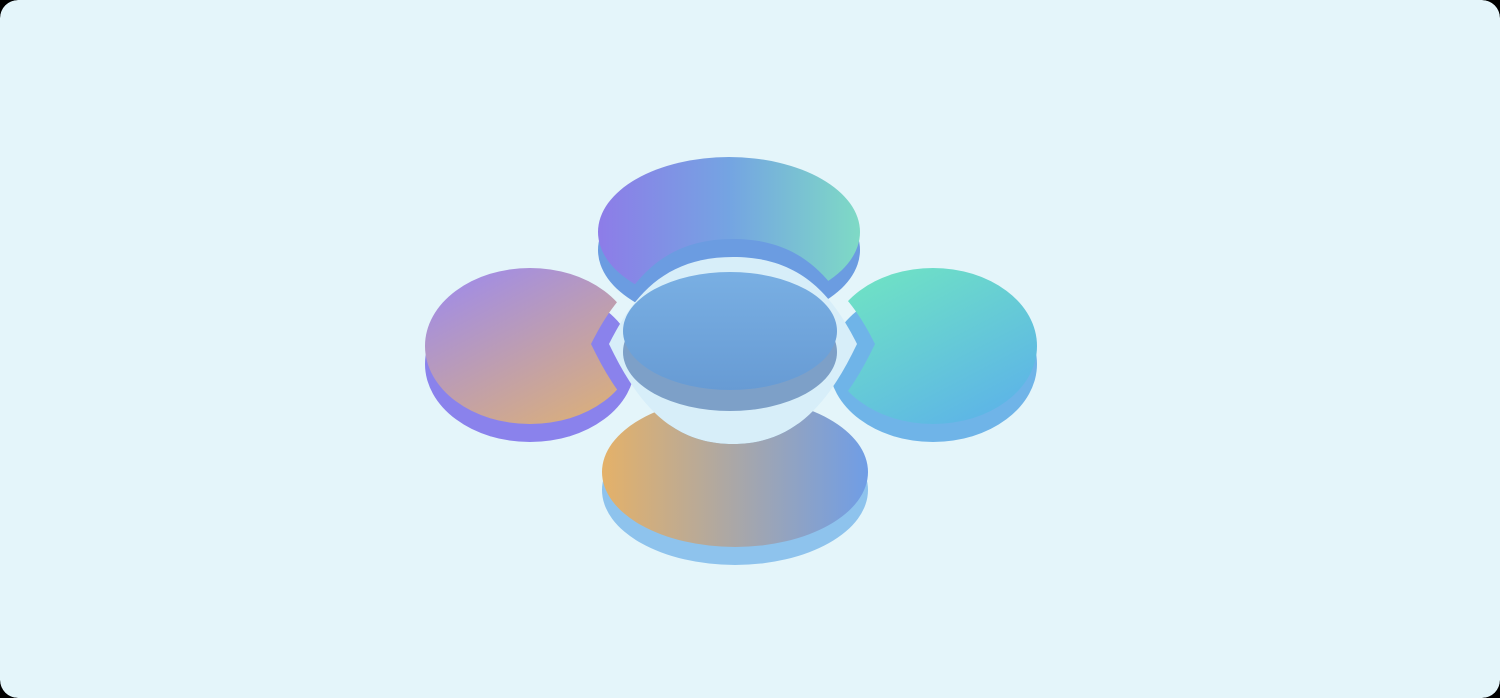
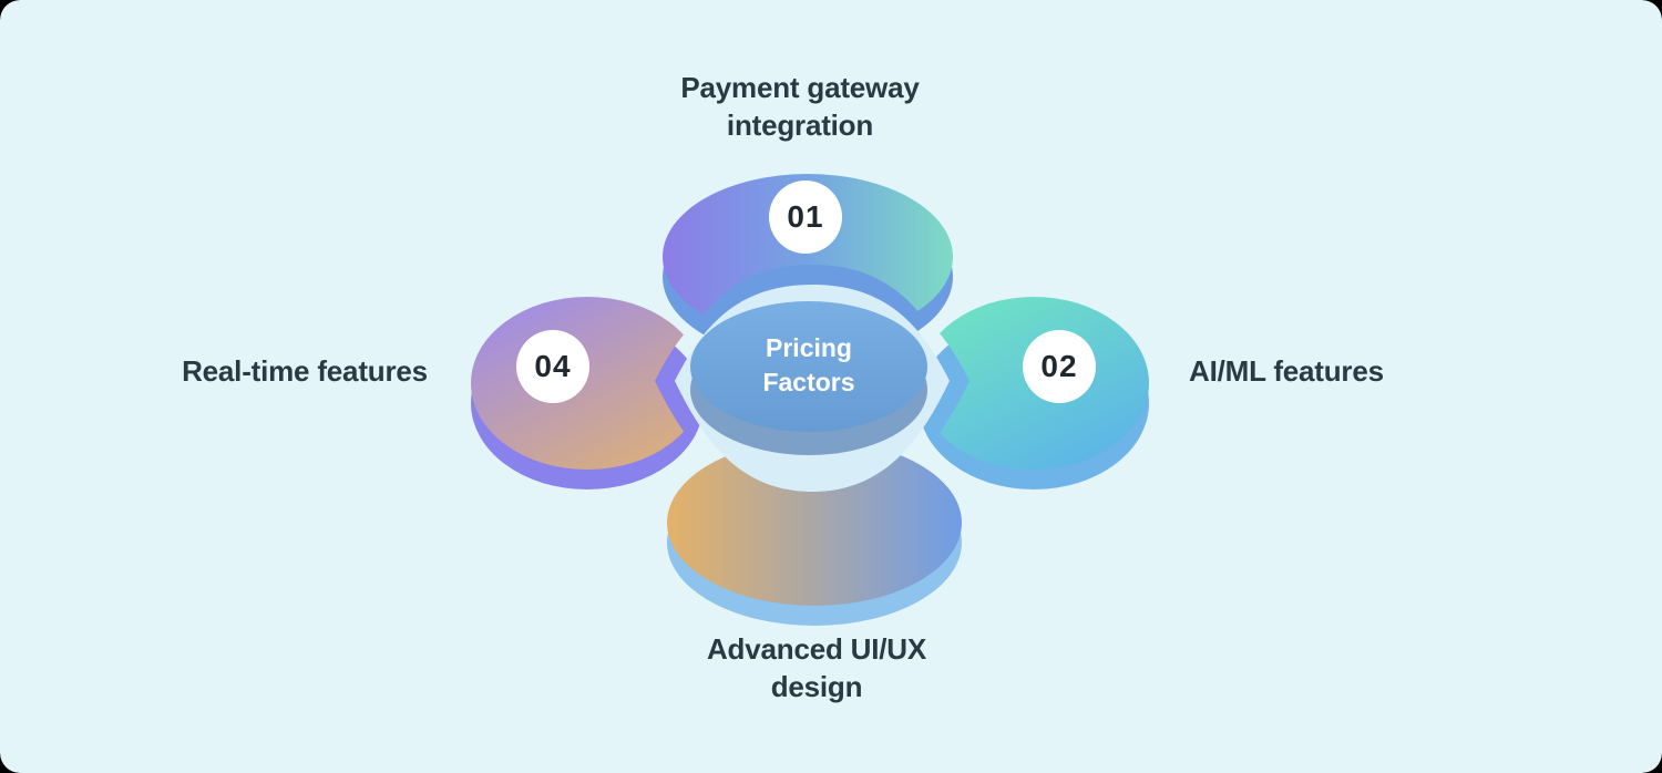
+ 01
+ 02
+ 04
+ Pricing Factors
+ Payment gateway integration
+ AI/ML features
+ Advanced UI/UX design
+ Real-time features
